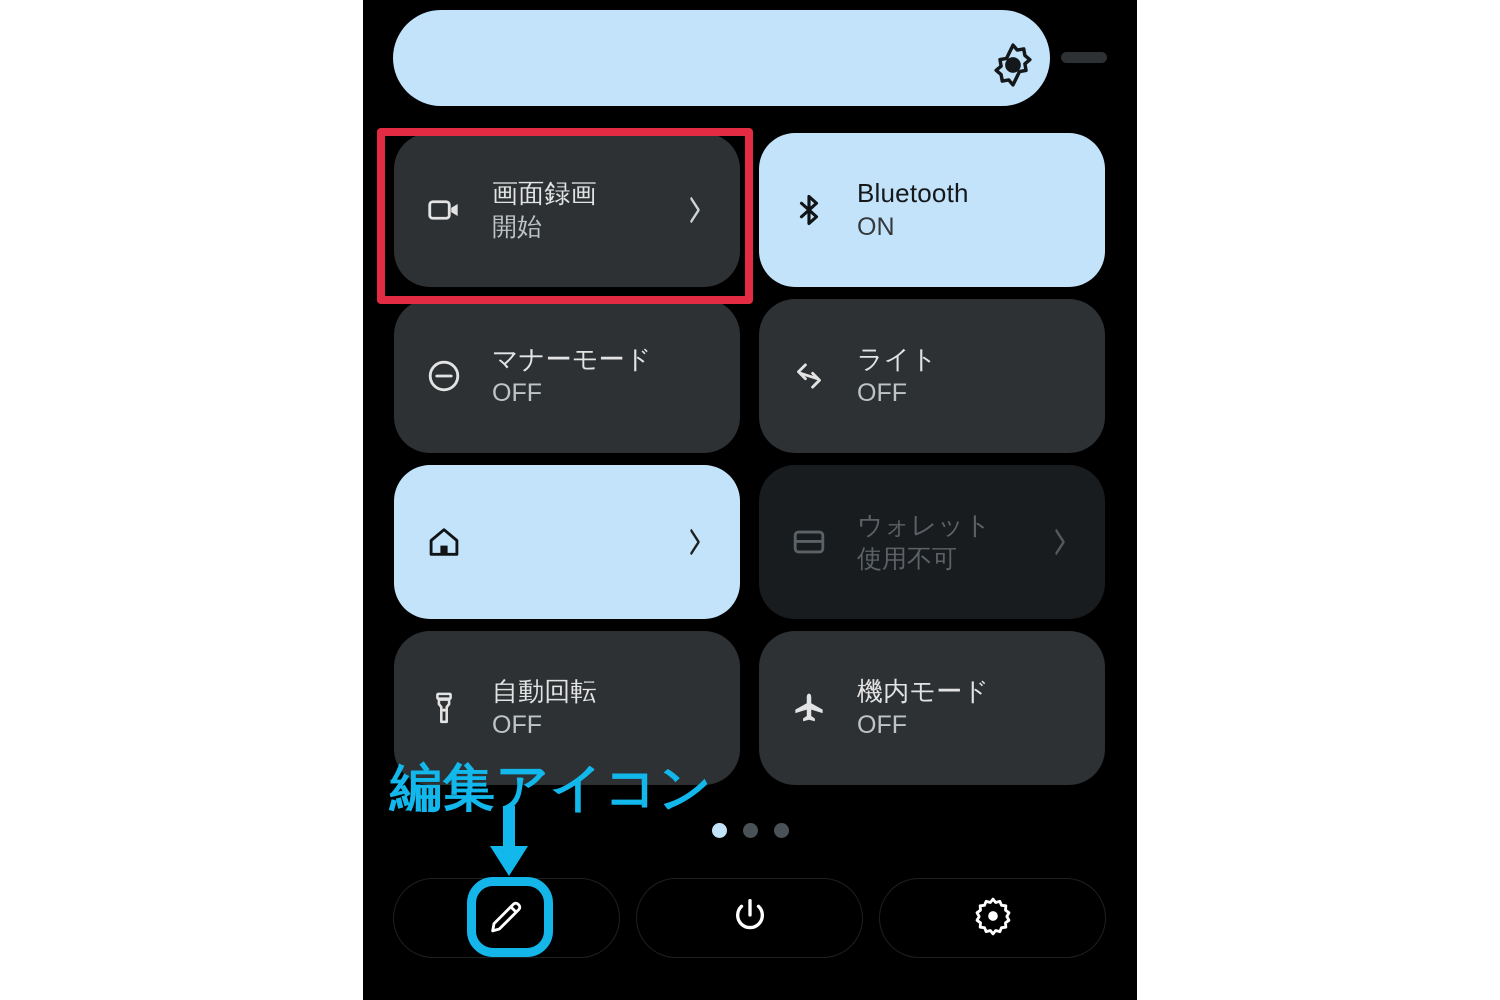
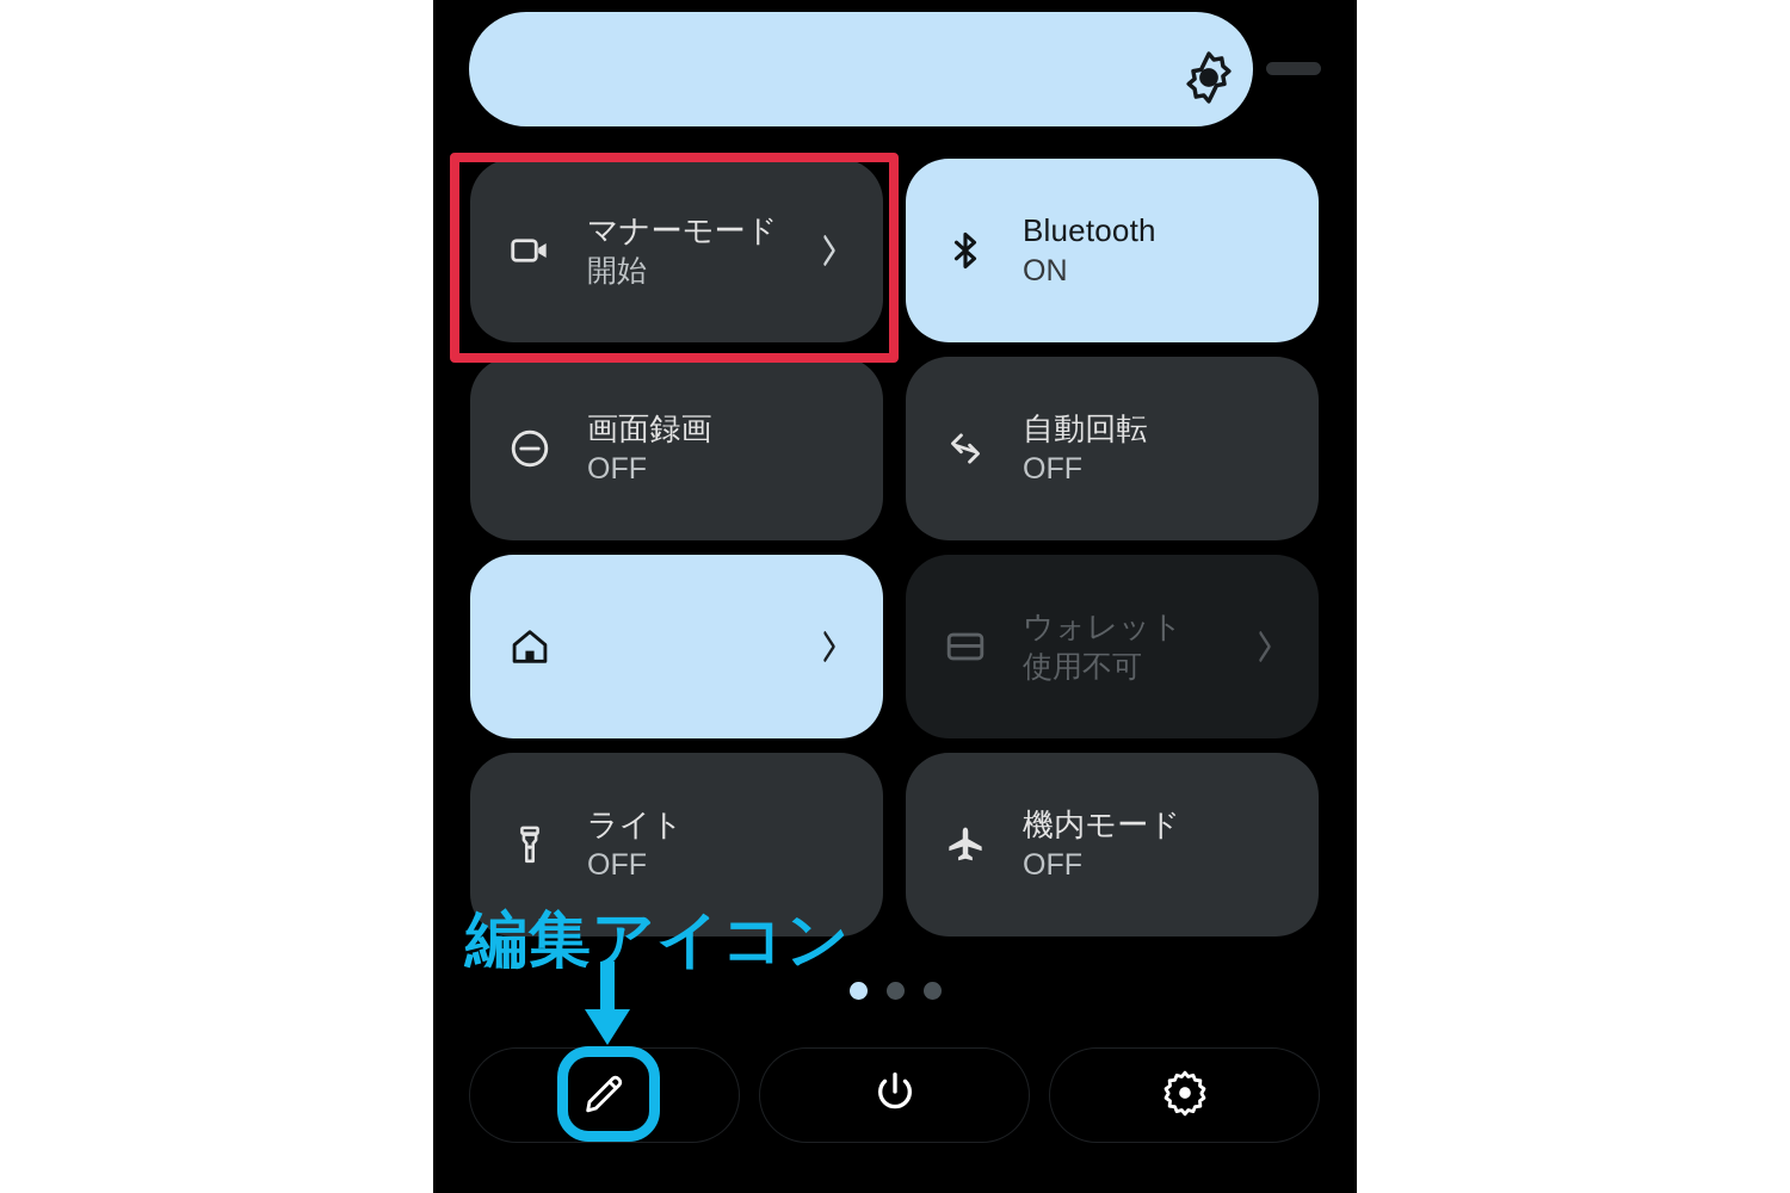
- 画面録画
+ マナーモード
  開始
  Bluetooth
  ON
- マナーモード
+ 画面録画
  OFF
- ライト
+ 自動回転
  OFF
  ウォレット
  使用不可
- 自動回転
+ ライト
  OFF
  機内モード
  OFF
  編集アイコン
